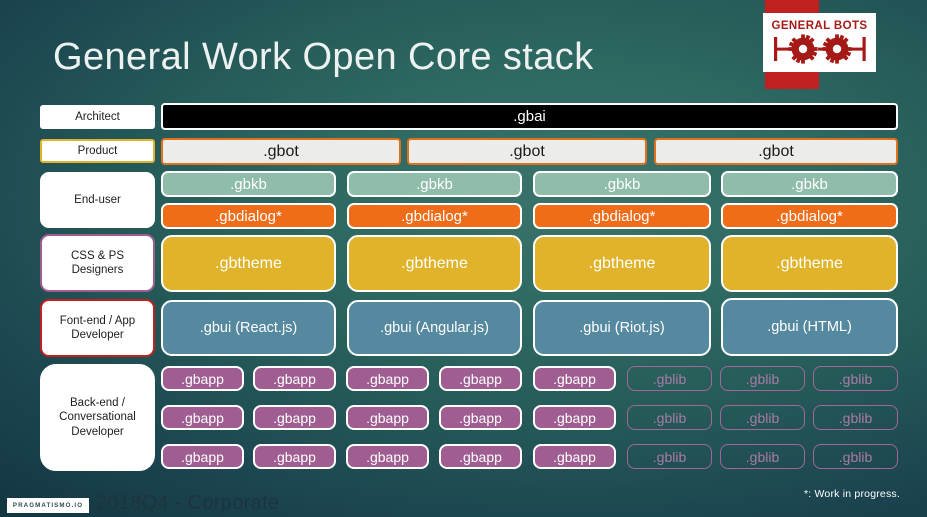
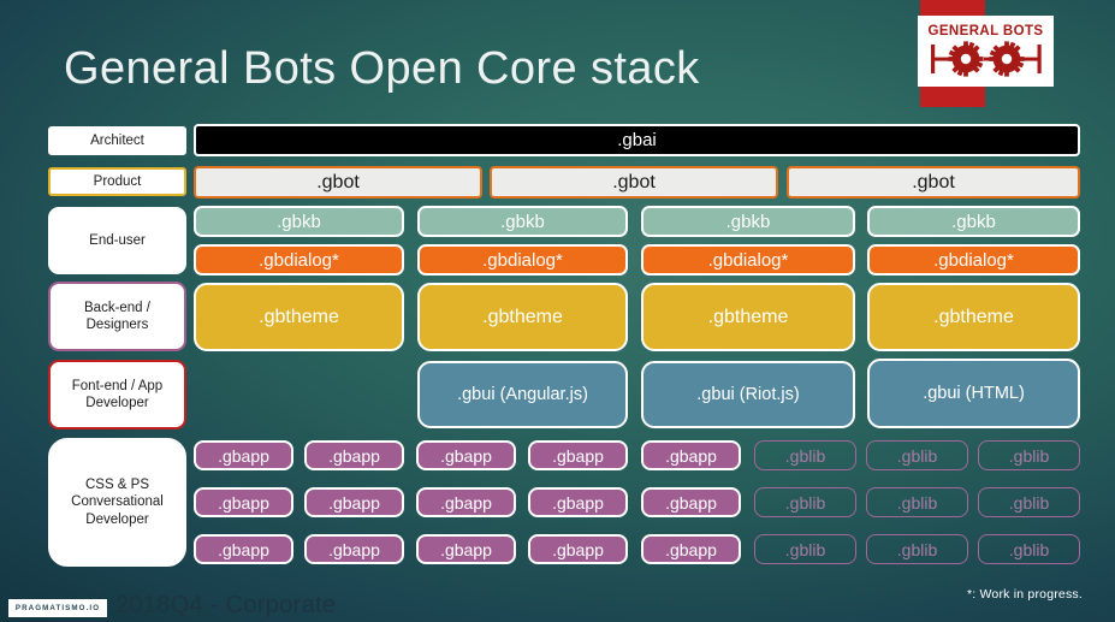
  GENERAL BOTS
- General Work Open Core stack
+ General Bots Open Core stack
  Architect
  Product
  End-user
- CSS & PS
+ Back-end /
  Designers
  Font-end / App
  Developer
- Back-end /
+ CSS & PS
  Conversational
  Developer
  .gbai
  .gbot
  .gbot
  .gbot
  .gbkb
  .gbkb
  .gbkb
  .gbkb
  .gbdialog*
  .gbdialog*
  .gbdialog*
  .gbdialog*
  .gbtheme
  .gbtheme
  .gbtheme
  .gbtheme
- .gbui (React.js)
  .gbui (Angular.js)
  .gbui (Riot.js)
  .gbui (HTML)
  .gbapp
  .gbapp
  .gbapp
  .gbapp
  .gbapp
  .gbapp
  .gbapp
  .gbapp
  .gbapp
  .gbapp
  .gbapp
  .gbapp
  .gbapp
  .gbapp
  .gbapp
  .gblib
  .gblib
  .gblib
  .gblib
  .gblib
  .gblib
  .gblib
  .gblib
  .gblib
  *: Work in progress.
